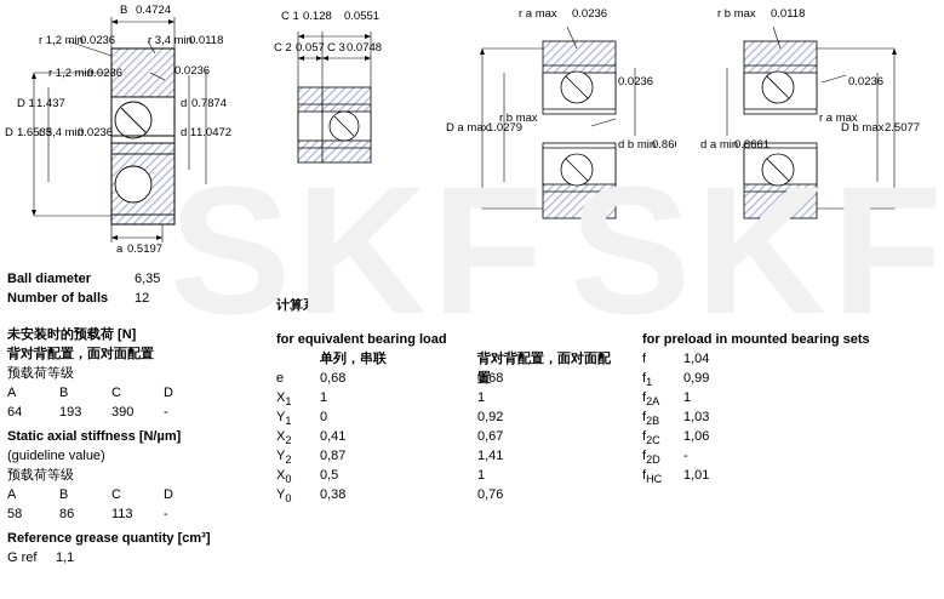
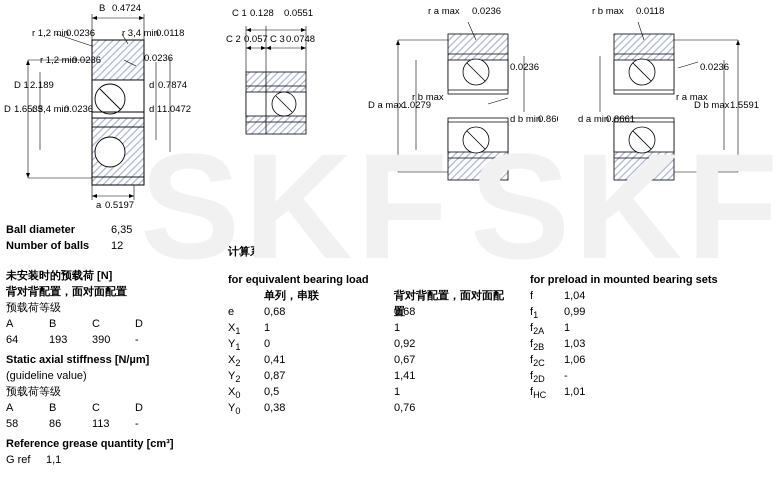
  B
  0.4724
  r 1,2 min
  0.0236
  r 3,4 min
  0.0118
  r 1,2 min
  0.0236
  r 3,4 min
  0.0236
  0.0236
  D 1
- 1.437
+ 2.189
  D
  1.6535
  d
  0.7874
  d 1
  1.0472
  a
  0.5197
  C 1
  0.128
  0.0551
  C 2
  0.057
  C 3
  0.0748
  r a max
  0.0236
  r b max
  0.0236
  D a max
  1.0279
  d b min
  r b max
  0.0118
  r a max
  0.0236
  D b max
- 2.5077
+ 1.5591
  d a min
  0.8661
  Ball diameter
  6,35
  Number of balls
  12
  未安装时的预载荷 [N]
  背对背配置，面对面配置
  预载荷等级
  A
  B
  C
  D
  64
  193
  390
  -
  Static axial stiffness [N/µm]
  (guideline value)
  预载荷等级
  A
  B
  C
  D
  58
  86
  113
  -
  Reference grease quantity [cm³]
  G ref
  1,1
  计算系数
  for equivalent bearing load
  单列，串联
  背对背配置，面对面配置
  e
  0,68
  0,68
  X1
  1
  1
  Y1
  0
  0,92
  X2
  0,41
  0,67
  Y2
  0,87
  1,41
  X0
  0,5
  1
  Y0
  0,38
  0,76
  for preload in mounted bearing sets
  f
  1,04
  f1
  0,99
  f2A
  1
  f2B
  1,03
  f2C
  1,06
  f2D
  -
  fHC
  1,01
  SKF
  SKF
